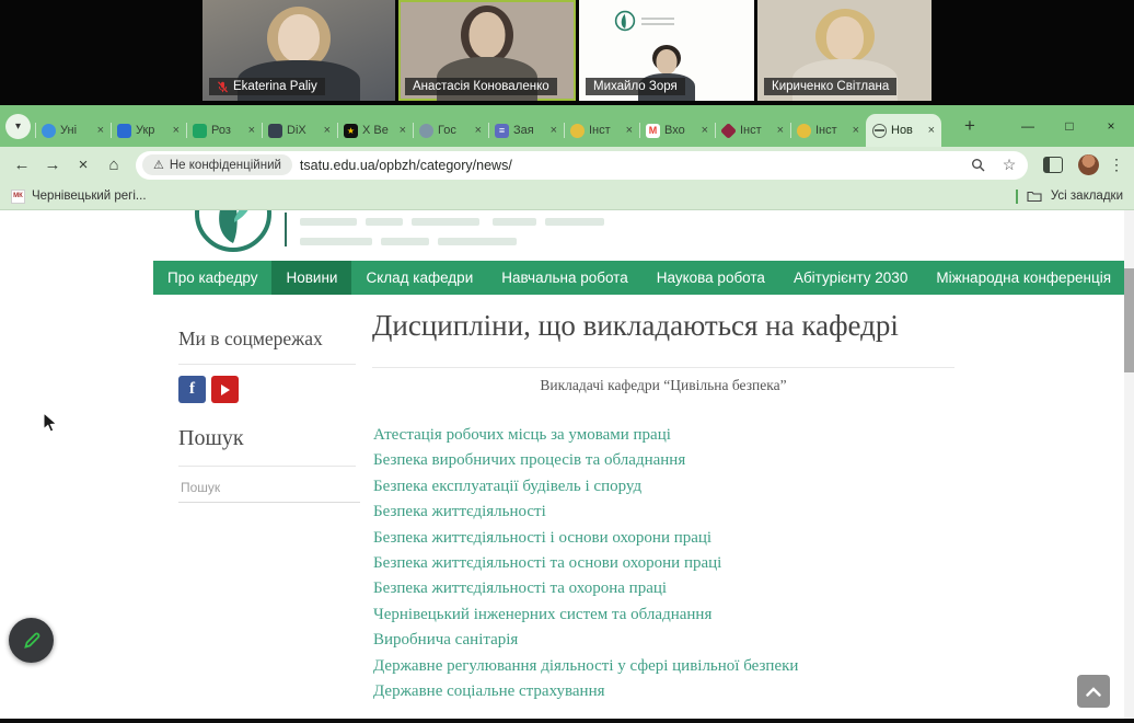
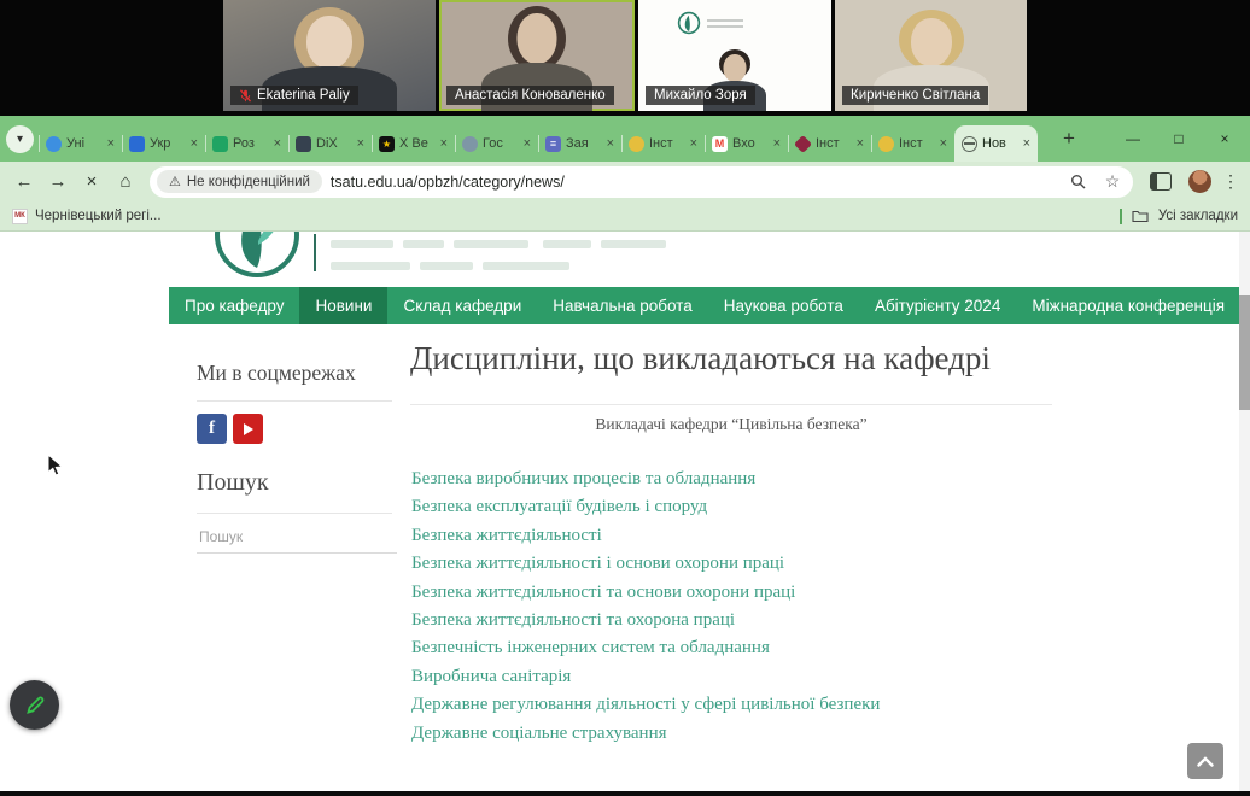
  Ekaterina Paliy
  Анастасія Коноваленко
  Михайло Зоря
  Кириченко Світлана
  ▾
  Уні
  ×
  Укр
  ×
  Роз
  ×
  DiX
  ×
  Х Ве
  ×
  Гос
  ×
  Зая
  ×
  Інст
  ×
  Вхо
  ×
  Інст
  ×
  Інст
  ×
  Нов
  ×
  +
  —
  □
  ×
  ←
  →
  ×
  ⌂
  ⚠
  Не конфіденційний
  tsatu.edu.ua/opbzh/category/news/
  ☆
  ⋮
  Чернівецький регі...
  Усі закладки
  Про кафедру
  Новини
  Склад кафедри
  Навчальна робота
  Наукова робота
- Абітурієнту 2030
+ Абітурієнту 2024
  Міжнародна конференція
  Ми в соцмережах
  Пошук
  Пошук
  Дисципліни, що викладаються на кафедрі
  Викладачі кафедри “Цивільна безпека”
- Атестація робочих місць за умовами праці
  Безпека виробничих процесів та обладнання
  Безпека експлуатації будівель і споруд
  Безпека життєдіяльності
  Безпека життєдіяльності і основи охорони праці
  Безпека життєдіяльності та основи охорони праці
  Безпека життєдіяльності та охорона праці
- Чернівецький інженерних систем та обладнання
+ Безпечність інженерних систем та обладнання
  Виробнича санітарія
  Державне регулювання діяльності у сфері цивільної безпеки
  Державне соціальне страхування
